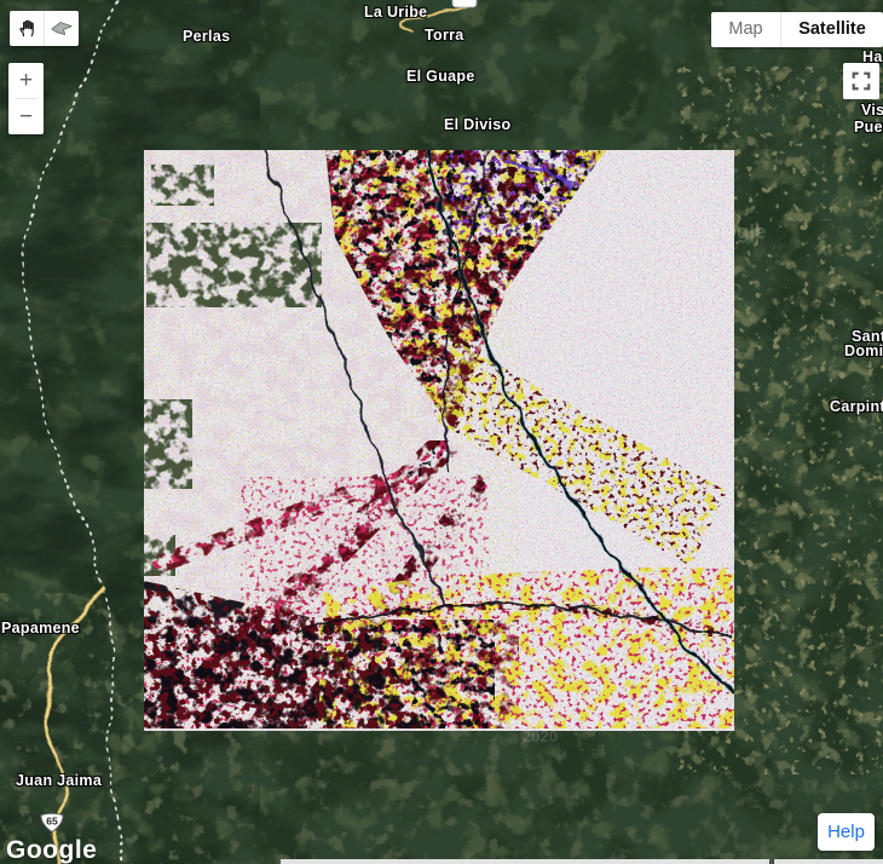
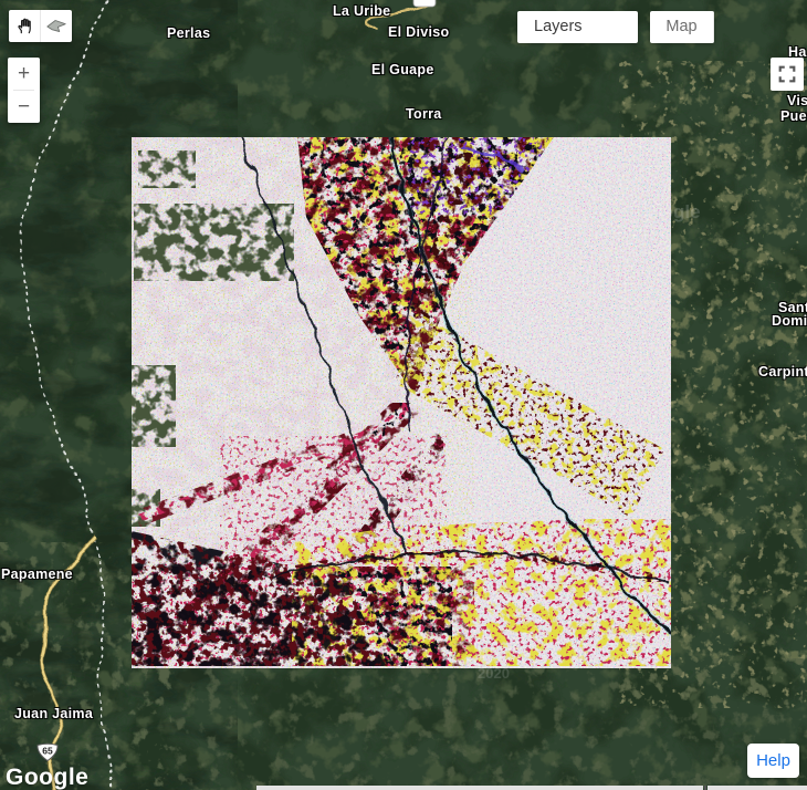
  2020
  Perlas
  La Uribe
- Torra
+ El Diviso
  El Guape
- El Diviso
+ Torra
  Ha
  Vis
  Pue
  San
  Domi
  Carpin
  Papamene
  Juan Jaima
  65
  +
  −
+ Layers
  Map
- Satellite
  Help
  Google
